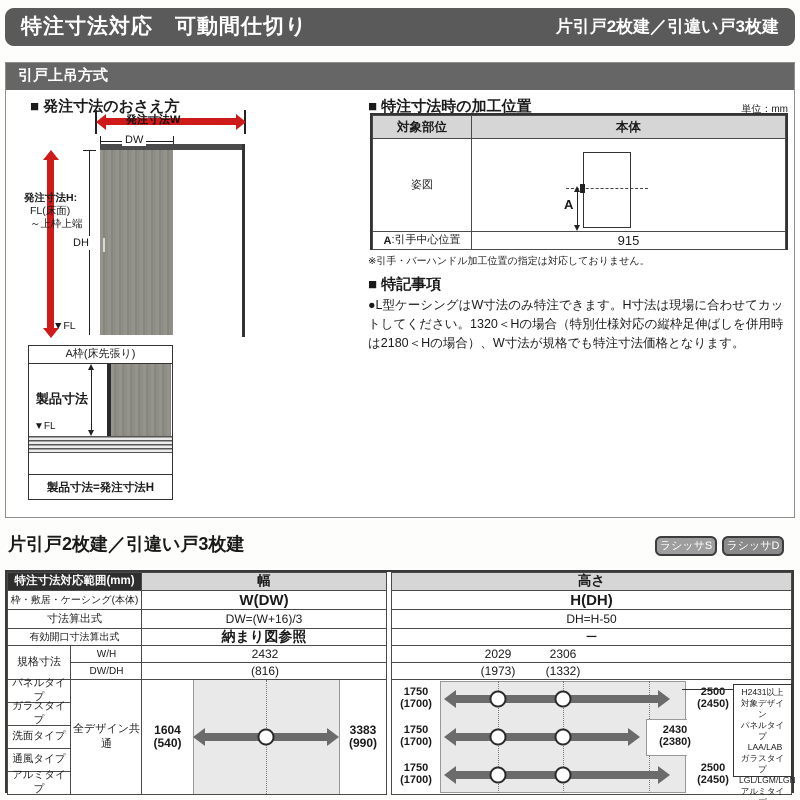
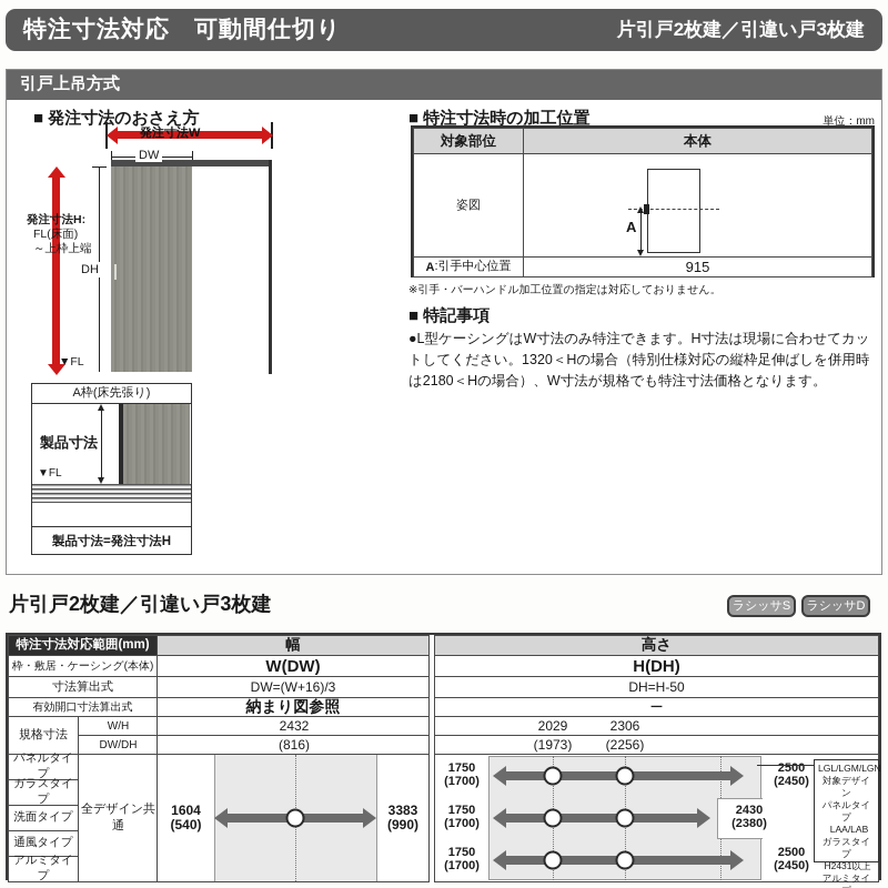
  特注寸法対応 可動間仕切り
  片引戸2枚建／引違い戸3枚建
  引戸上吊方式
  ■ 発注寸法のおさえ方
  発注寸法W
  DW
  DH
  発注寸法H:
  FL(床面)
  ～上枠上端
  ▼FL
  A枠(床先張り)
  製品寸法
  ▼FL
  製品寸法=発注寸法H
  ■ 特注寸法時の加工位置
  単位：mm
  対象部位
  本体
  姿図
  A
  A
  :引手中心位置
  915
  ※引手・バーハンドル加工位置の指定は対応しておりません。
  ■ 特記事項
  ●L型ケーシングはW寸法のみ特注できます。H寸法は現場に合わせてカットしてください。1320＜Hの場合（特別仕様対応の縦枠足伸ばしを併用時は2180＜Hの場合）、W寸法が規格でも特注寸法価格となります。
  片引戸2枚建／引違い戸3枚建
  ラシッサS
  ラシッサD
  特注寸法対応範囲(mm)
  幅
  高さ
  枠・敷居・ケーシング(本体)
  W(DW)
  H(DH)
  寸法算出式
  DW=(W+16)/3
  DH=H-50
  有効開口寸法算出式
  納まり図参照
  ー
  規格寸法
  W/H
  DW/DH
  2432
  (816)
  2029
  2306
  (1973)
- (1332)
+ (2256)
  パネルタイプ
  ガラスタイプ
  洗面タイプ
  通風タイプ
  アルミタイプ
  全デザイン共通
  1604
  (540)
  3383
  (990)
  1750
  (1700)
  2500
  (2450)
  1750
  (1700)
  2430
  (2380)
  1750
  (1700)
  2500
  (2450)
- H2431以上
+ LGL/LGM/LGN
  対象デザイン
  パネルタイプ
  LAA/LAB
  ガラスタイプ
- LGL/LGM/LGN
+ H2431以上
  アルミタイ
